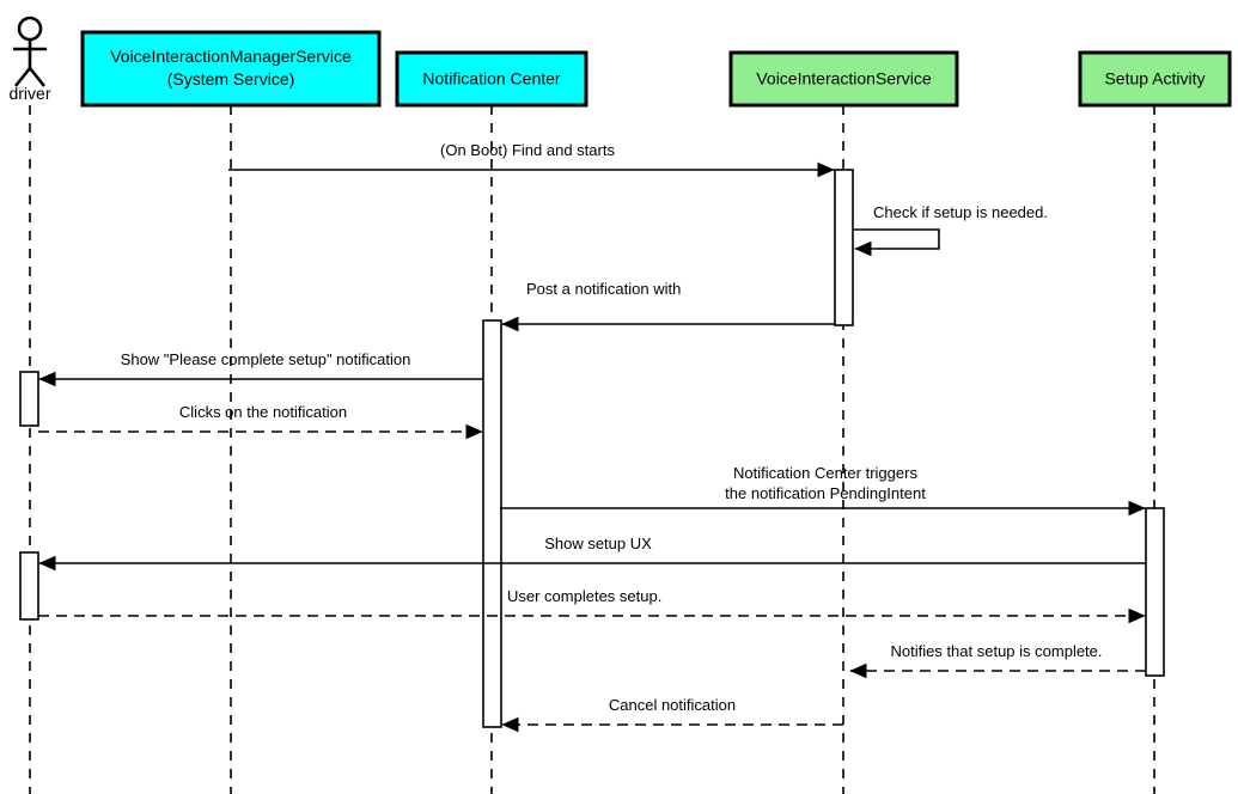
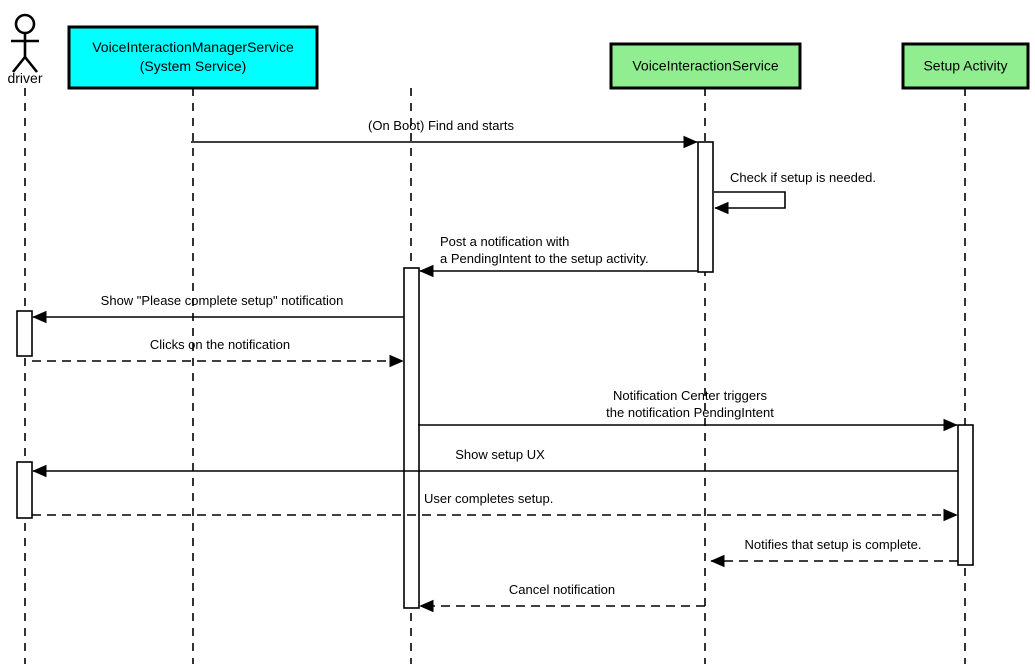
  driver
  VoiceInteractionManagerService
  (System Service)
- Notification Center
  VoiceInteractionService
  Setup Activity
  (On Boot) Find and starts
  Check if setup is needed.
  Post a notification with
+ a PendingIntent to the setup activity.
  Show "Please complete setup" notification
  Clicks on the notification
  Notification Center triggers
  the notification PendingIntent
  Show setup UX
  User completes setup.
  Notifies that setup is complete.
  Cancel notification
